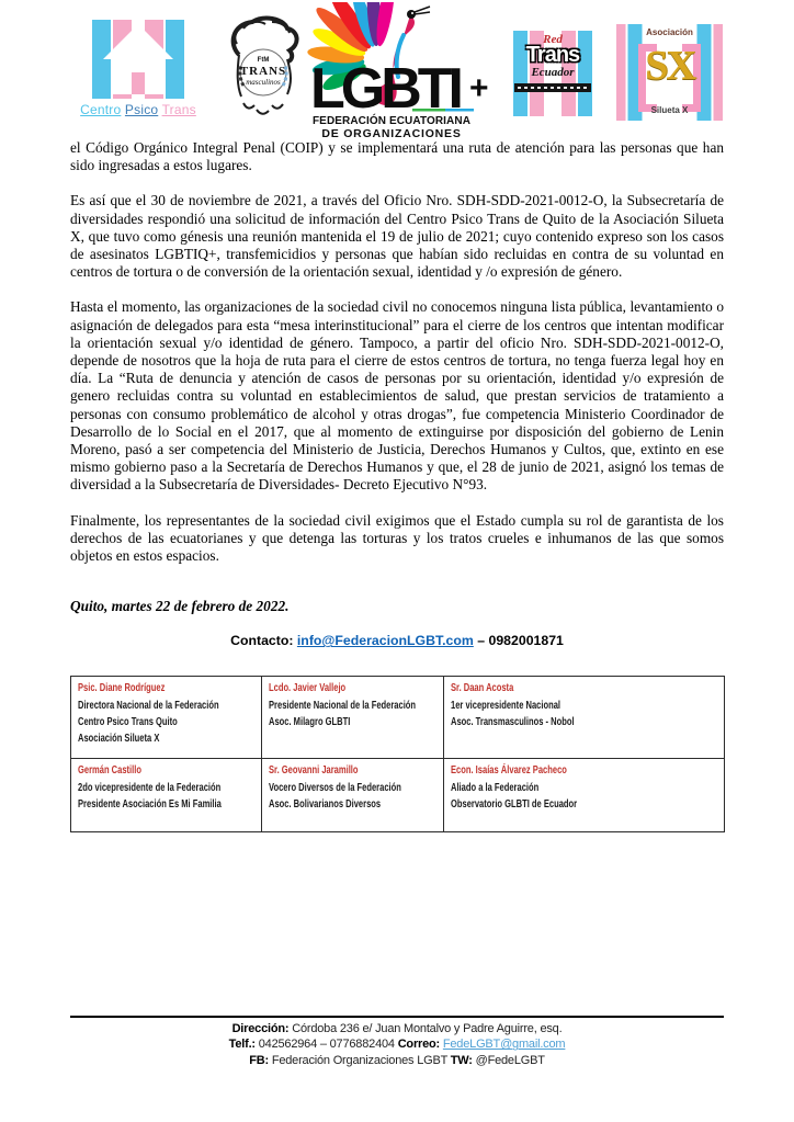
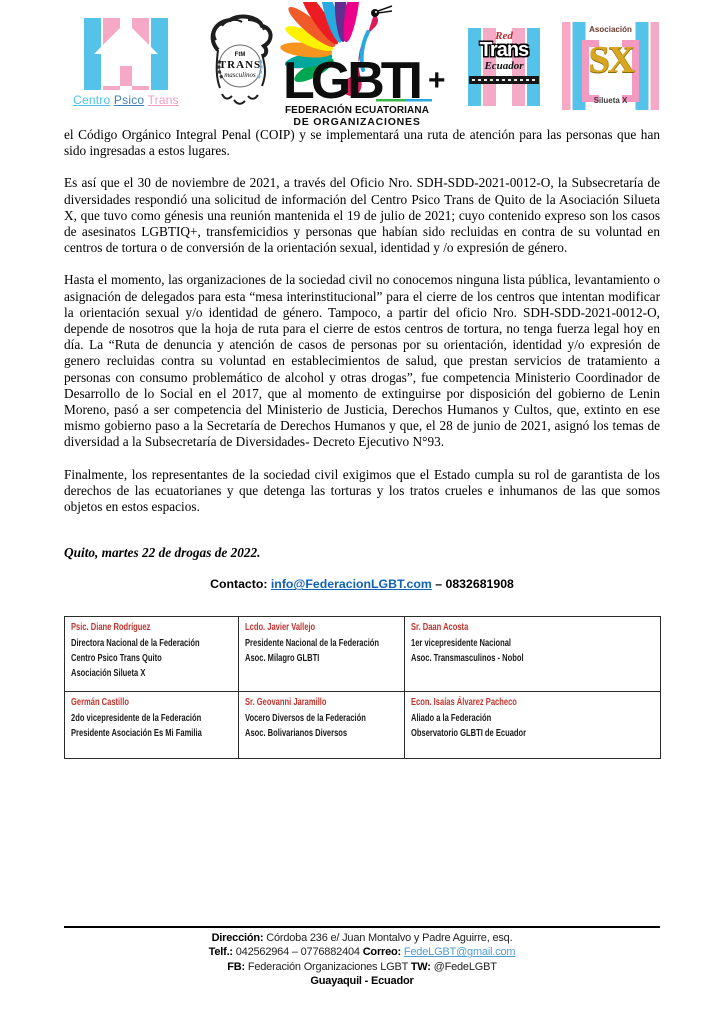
  Centro Psico Trans
  TRANS
  masculinos
  LGBTI
  +
  FEDERACIÓN ECUATORIANA
  DE ORGANIZACIONES
  Red
  Trans
  Ecuador
  Asociación
  SX
  Silueta X
  el Código Orgánico Integral Penal (COIP) y se implementará una ruta de atención para las personas que han sido ingresadas a estos lugares.
  Es así que el 30 de noviembre de 2021, a través del Oficio Nro. SDH-SDD-2021-0012-O, la Subsecretaría de diversidades respondió una solicitud de información del Centro Psico Trans de Quito de la Asociación Silueta X, que tuvo como génesis una reunión mantenida el 19 de julio de 2021; cuyo contenido expreso son los casos de asesinatos LGBTIQ+, transfemicidios y personas que habían sido recluidas en contra de su voluntad en centros de tortura o de conversión de la orientación sexual, identidad y /o expresión de género.
  Hasta el momento, las organizaciones de la sociedad civil no conocemos ninguna lista pública, levantamiento o asignación de delegados para esta “mesa interinstitucional” para el cierre de los centros que intentan modificar la orientación sexual y/o identidad de género. Tampoco, a partir del oficio Nro. SDH-SDD-2021-0012-O, depende de nosotros que la hoja de ruta para el cierre de estos centros de tortura, no tenga fuerza legal hoy en día. La “Ruta de denuncia y atención de casos de personas por su orientación, identidad y/o expresión de genero recluidas contra su voluntad en establecimientos de salud, que prestan servicios de tratamiento a personas con consumo problemático de alcohol y otras drogas”, fue competencia Ministerio Coordinador de Desarrollo de lo Social en el 2017, que al momento de extinguirse por disposición del gobierno de Lenin Moreno, pasó a ser competencia del Ministerio de Justicia, Derechos Humanos y Cultos, que, extinto en ese mismo gobierno paso a la Secretaría de Derechos Humanos y que, el 28 de junio de 2021, asignó los temas de diversidad a la Subsecretaría de Diversidades- Decreto Ejecutivo N°93.
  Finalmente, los representantes de la sociedad civil exigimos que el Estado cumpla su rol de garantista de los derechos de las ecuatorianes y que detenga las torturas y los tratos crueles e inhumanos de las que somos objetos en estos espacios.
- Quito, martes 22 de febrero de 2022.
+ Quito, martes 22 de drogas de 2022.
- Contacto: info@FederacionLGBT.com – 0982001871
+ Contacto: info@FederacionLGBT.com – 0832681908
  Psic. Diane Rodríguez Directora Nacional de la Federación Centro Psico Trans Quito Asociación Silueta X	Lcdo. Javier Vallejo Presidente Nacional de la Federación Asoc. Milagro GLBTI	Sr. Daan Acosta 1er vicepresidente Nacional Asoc. Transmasculinos - Nobol
  Germán Castillo 2do vicepresidente de la Federación Presidente Asociación Es Mi Familia	Sr. Geovanni Jaramillo Vocero Diversos de la Federación Asoc. Bolivarianos Diversos	Econ. Isaías Álvarez Pacheco Aliado a la Federación Observatorio GLBTI de Ecuador
  Dirección: Córdoba 236 e/ Juan Montalvo y Padre Aguirre, esq.
  Telf.: 042562964 – 0776882404 Correo: FedeLGBT@gmail.com
  FB: Federación Organizaciones LGBT TW: @FedeLGBT
+ Guayaquil - Ecuador
